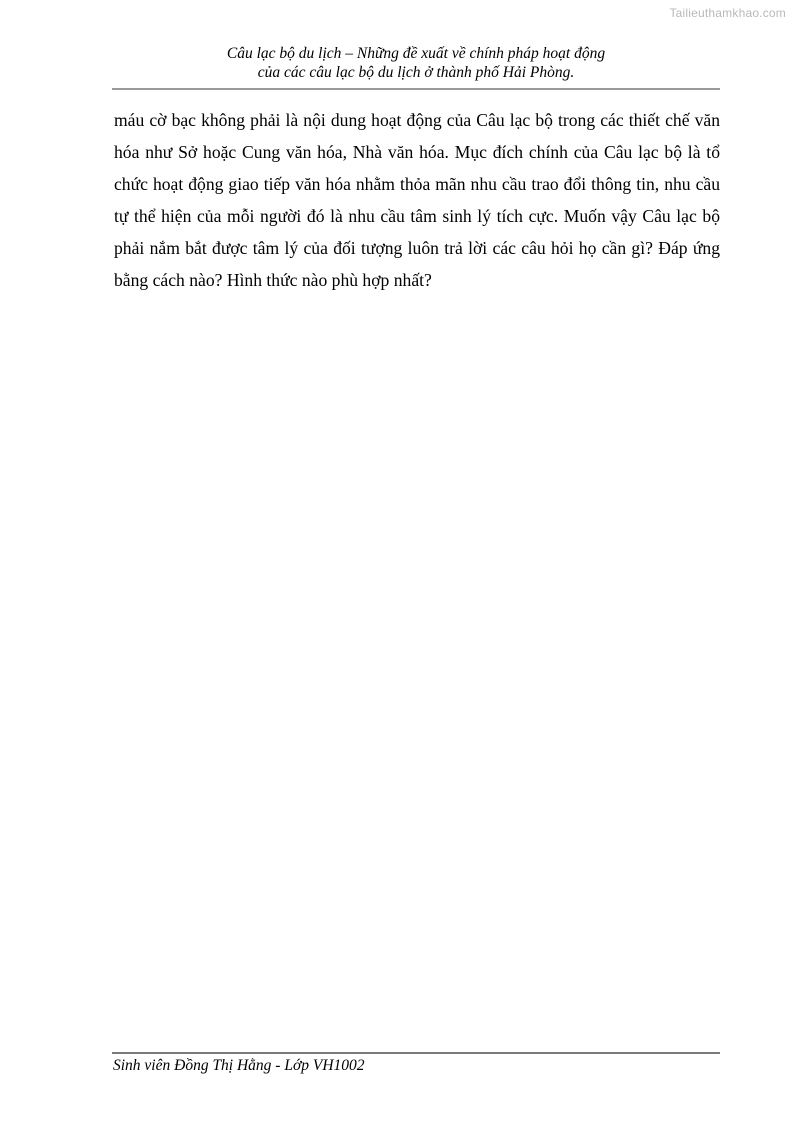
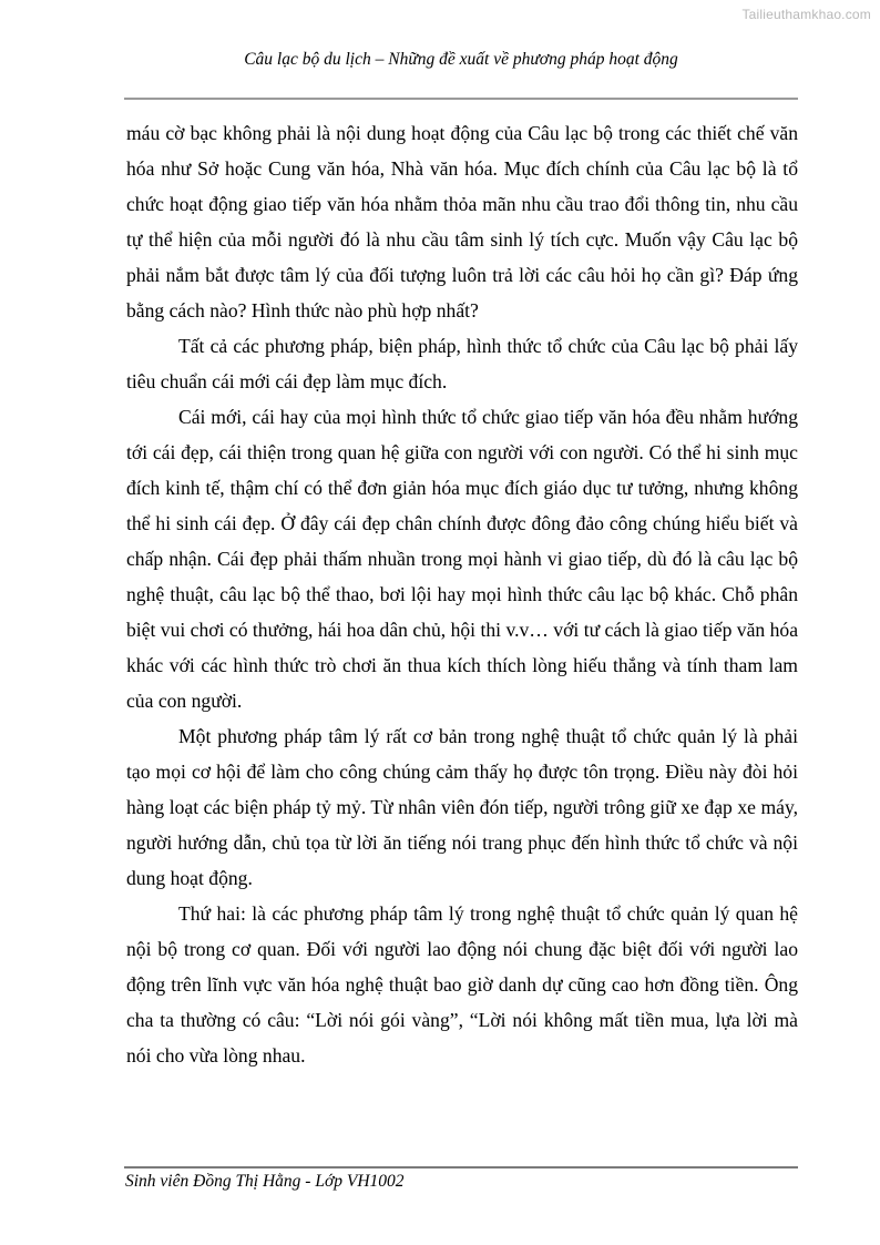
  Tailieuthamkhao.com
- Câu lạc bộ du lịch – Những đề xuất về chính pháp hoạt động
+ Câu lạc bộ du lịch – Những đề xuất về phương pháp hoạt động
- của các câu lạc bộ du lịch ở thành phố Hải Phòng.
  máu cờ bạc không phải là nội dung hoạt động của Câu lạc bộ trong các thiết chế văn hóa như Sở hoặc Cung văn hóa, Nhà văn hóa. Mục đích chính của Câu lạc bộ là tổ chức hoạt động giao tiếp văn hóa nhằm thỏa mãn nhu cầu trao đổi thông tin, nhu cầu tự thể hiện của mỗi người đó là nhu cầu tâm sinh lý tích cực. Muốn vậy Câu lạc bộ phải nắm bắt được tâm lý của đối tượng luôn trả lời các câu hỏi họ cần gì? Đáp ứng bằng cách nào? Hình thức nào phù hợp nhất?
+ Tất cả các phương pháp, biện pháp, hình thức tổ chức của Câu lạc bộ phải lấy tiêu chuẩn cái mới cái đẹp làm mục đích.
+ Cái mới, cái hay của mọi hình thức tổ chức giao tiếp văn hóa đều nhằm hướng tới cái đẹp, cái thiện trong quan hệ giữa con người với con người. Có thể hi sinh mục đích kinh tế, thậm chí có thể đơn giản hóa mục đích giáo dục tư tưởng, nhưng không thể hi sinh cái đẹp. Ở đây cái đẹp chân chính được đông đảo công chúng hiểu biết và chấp nhận. Cái đẹp phải thấm nhuần trong mọi hành vi giao tiếp, dù đó là câu lạc bộ nghệ thuật, câu lạc bộ thể thao, bơi lội hay mọi hình thức câu lạc bộ khác. Chỗ phân biệt vui chơi có thưởng, hái hoa dân chủ, hội thi v.v… với tư cách là giao tiếp văn hóa khác với các hình thức trò chơi ăn thua kích thích lòng hiếu thắng và tính tham lam của con người.
+ Một phương pháp tâm lý rất cơ bản trong nghệ thuật tổ chức quản lý là phải tạo mọi cơ hội để làm cho công chúng cảm thấy họ được tôn trọng. Điều này đòi hỏi hàng loạt các biện pháp tỷ mỷ. Từ nhân viên đón tiếp, người trông giữ xe đạp xe máy, người hướng dẫn, chủ tọa từ lời ăn tiếng nói trang phục đến hình thức tổ chức và nội dung hoạt động.
+ Thứ hai: là các phương pháp tâm lý trong nghệ thuật tổ chức quản lý quan hệ nội bộ trong cơ quan. Đối với người lao động nói chung đặc biệt đối với người lao động trên lĩnh vực văn hóa nghệ thuật bao giờ danh dự cũng cao hơn đồng tiền. Ông cha ta thường có câu: “Lời nói gói vàng”, “Lời nói không mất tiền mua, lựa lời mà nói cho vừa lòng nhau.
  Sinh viên Đồng Thị Hằng - Lớp VH1002
